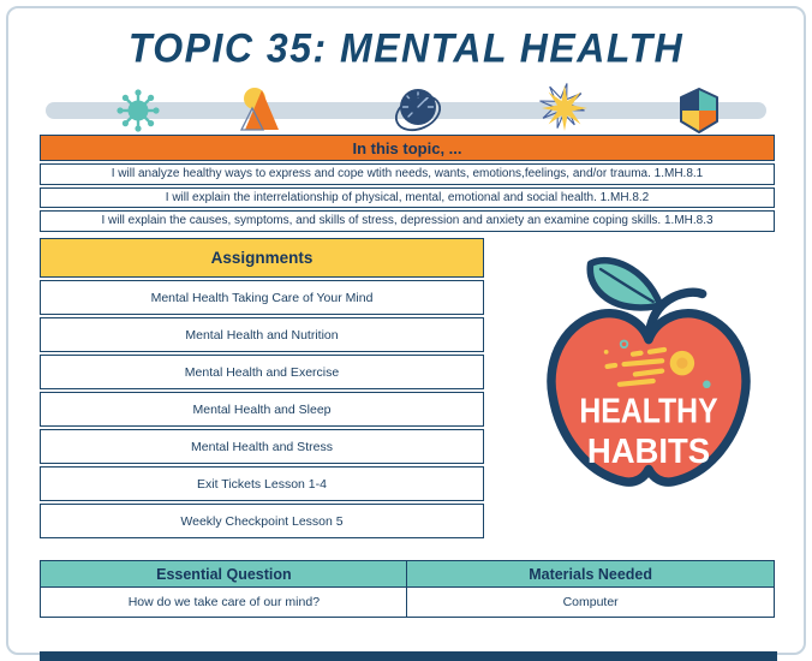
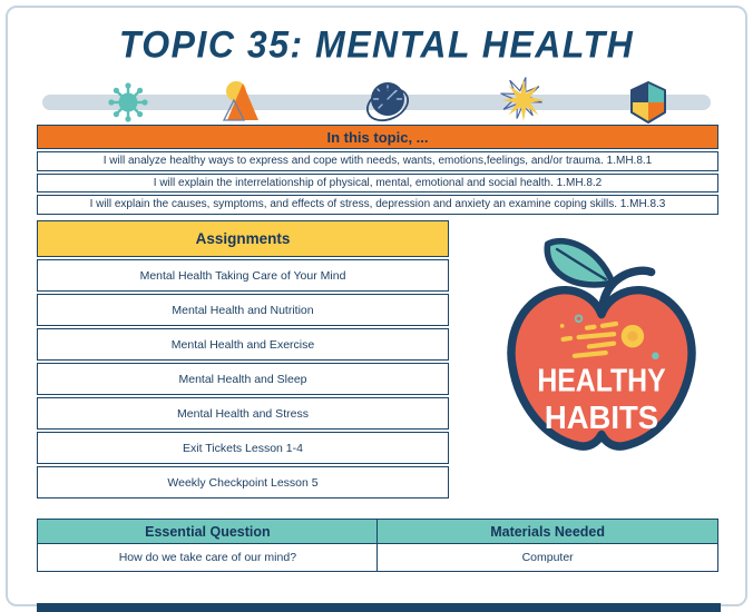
  TOPIC 35: MENTAL HEALTH
  In this topic, ...
  I will analyze healthy ways to express and cope wtith needs, wants, emotions,feelings, and/or trauma. 1.MH.8.1
  I will explain the interrelationship of physical, mental, emotional and social health. 1.MH.8.2
- I will explain the causes, symptoms, and skills of stress, depression and anxiety an examine coping skills. 1.MH.8.3
+ I will explain the causes, symptoms, and effects of stress, depression and anxiety an examine coping skills. 1.MH.8.3
  Assignments
  Mental Health Taking Care of Your Mind
  Mental Health and Nutrition
  Mental Health and Exercise
  Mental Health and Sleep
  Mental Health and Stress
  Exit Tickets Lesson 1-4
  Weekly Checkpoint Lesson 5
  HEALTHY
  HABITS
  Essential Question
  Materials Needed
  How do we take care of our mind?
  Computer
